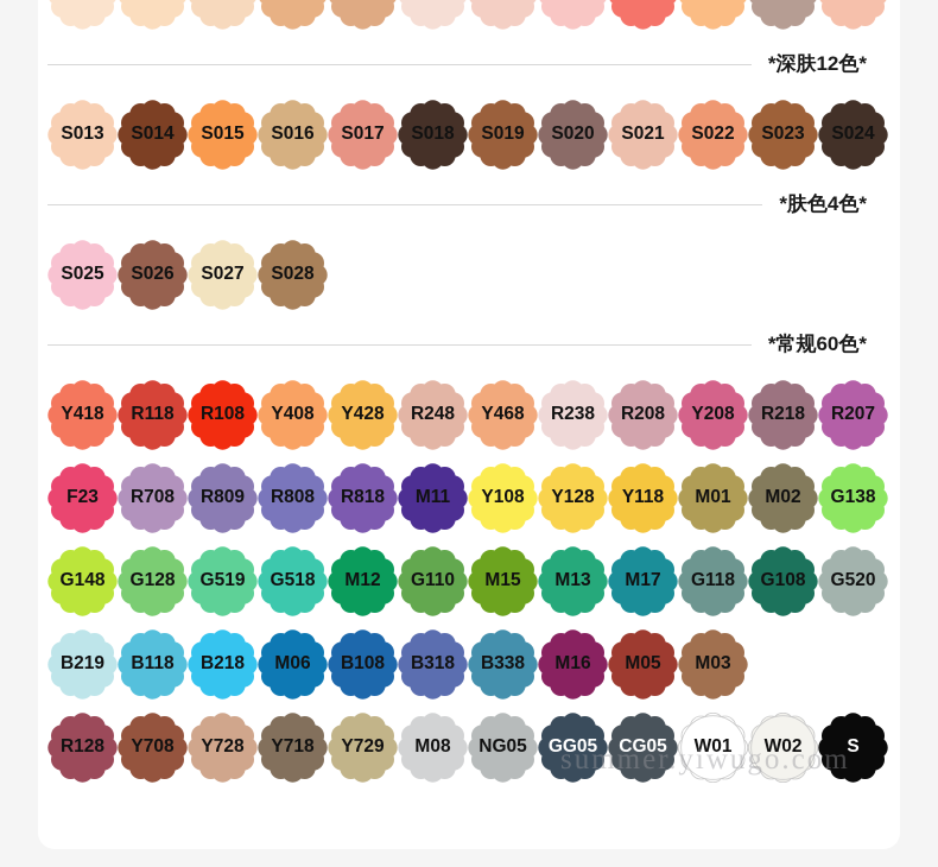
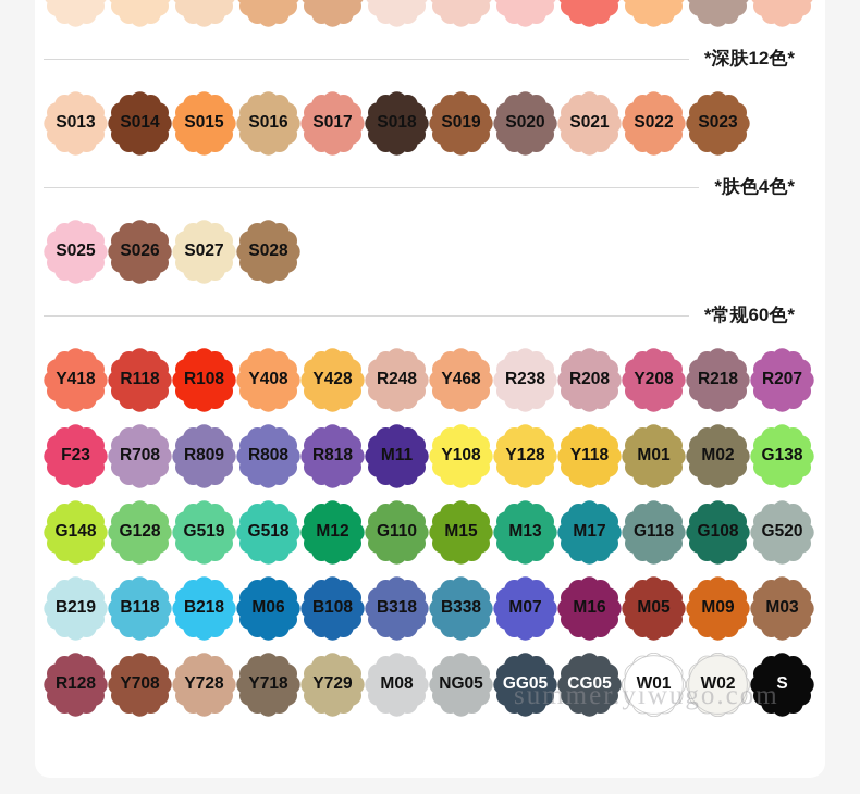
  *深肤12色*
  S013
  S014
  S015
  S016
  S017
  S018
  S019
  S020
  S021
  S022
  S023
- S024
  *肤色4色*
  S025
  S026
  S027
  S028
  *常规60色*
  Y418
  R118
  R108
  Y408
  Y428
  R248
  Y468
  R238
  R208
  Y208
  R218
  R207
  F23
  R708
  R809
  R808
  R818
  M11
  Y108
  Y128
  Y118
  M01
  M02
  G138
  G148
  G128
  G519
  G518
  M12
  G110
  M15
  M13
  M17
  G118
  G108
  G520
  B219
  B118
  B218
  M06
  B108
  B318
  B338
+ M07
  M16
  M05
+ M09
  M03
  R128
  Y708
  Y728
  Y718
  Y729
  M08
  NG05
  GG05
  CG05
  W01
  W02
  S
  summer.yiwugo.com
